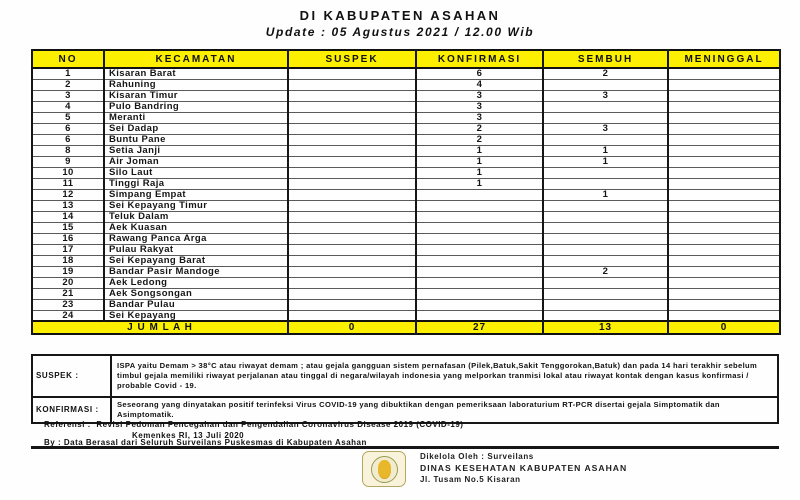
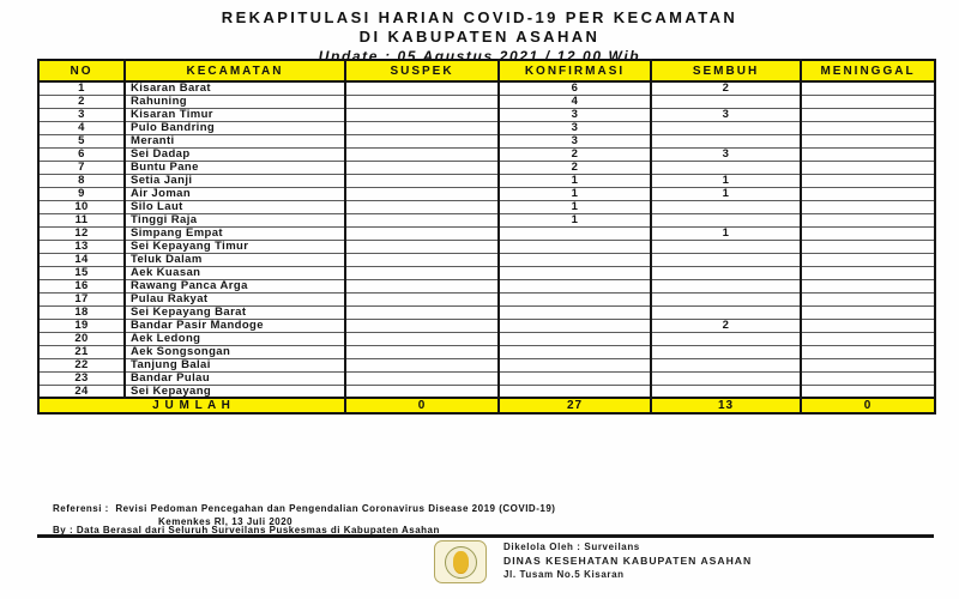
+ REKAPITULASI HARIAN COVID-19 PER KECAMATAN
  DI KABUPATEN ASAHAN
  Update : 05 Agustus 2021 / 12.00 Wib
  NO	KECAMATAN	SUSPEK	KONFIRMASI	SEMBUH	MENINGGAL
  1	Kisaran Barat		6	2
  2	Rahuning		4
  3	Kisaran Timur		3	3
  4	Pulo Bandring		3
  5	Meranti		3
  6	Sei Dadap		2	3
- 6	Buntu Pane		2
+ 7	Buntu Pane		2
  8	Setia Janji		1	1
  9	Air Joman		1	1
  10	Silo Laut		1
  11	Tinggi Raja		1
  12	Simpang Empat			1
  13	Sei Kepayang Timur
  14	Teluk Dalam
  15	Aek Kuasan
  16	Rawang Panca Arga
  17	Pulau Rakyat
  18	Sei Kepayang Barat
  19	Bandar Pasir Mandoge			2
  20	Aek Ledong
  21	Aek Songsongan
+ 22	Tanjung Balai
  23	Bandar Pulau
  24	Sei Kepayang
  J U M L A H	0	27	13	0
- SUSPEK :	ISPA yaitu Demam > 38°C atau riwayat demam ; atau gejala gangguan sistem pernafasan (Pilek,Batuk,Sakit Tenggorokan,Batuk) dan pada 14 hari terakhir sebelum timbul gejala memiliki riwayat perjalanan atau tinggal di negara/wilayah indonesia yang melporkan tranmisi lokal atau riwayat kontak dengan kasus konfirmasi / probable Covid - 19.
- KONFIRMASI :	Seseorang yang dinyatakan positif terinfeksi Virus COVID-19 yang dibuktikan dengan pemeriksaan laboraturium RT-PCR disertai gejala Simptomatik dan Asimptomatik.
  Referensi : Revisi Pedoman Pencegahan dan Pengendalian Coronavirus Disease 2019 (COVID-19)
  Kemenkes RI, 13 Juli 2020
  By : Data Berasal dari Seluruh Surveilans Puskesmas di Kabupaten Asahan
  Dikelola Oleh : Surveilans
  DINAS KESEHATAN KABUPATEN ASAHAN
  Jl. Tusam No.5 Kisaran
